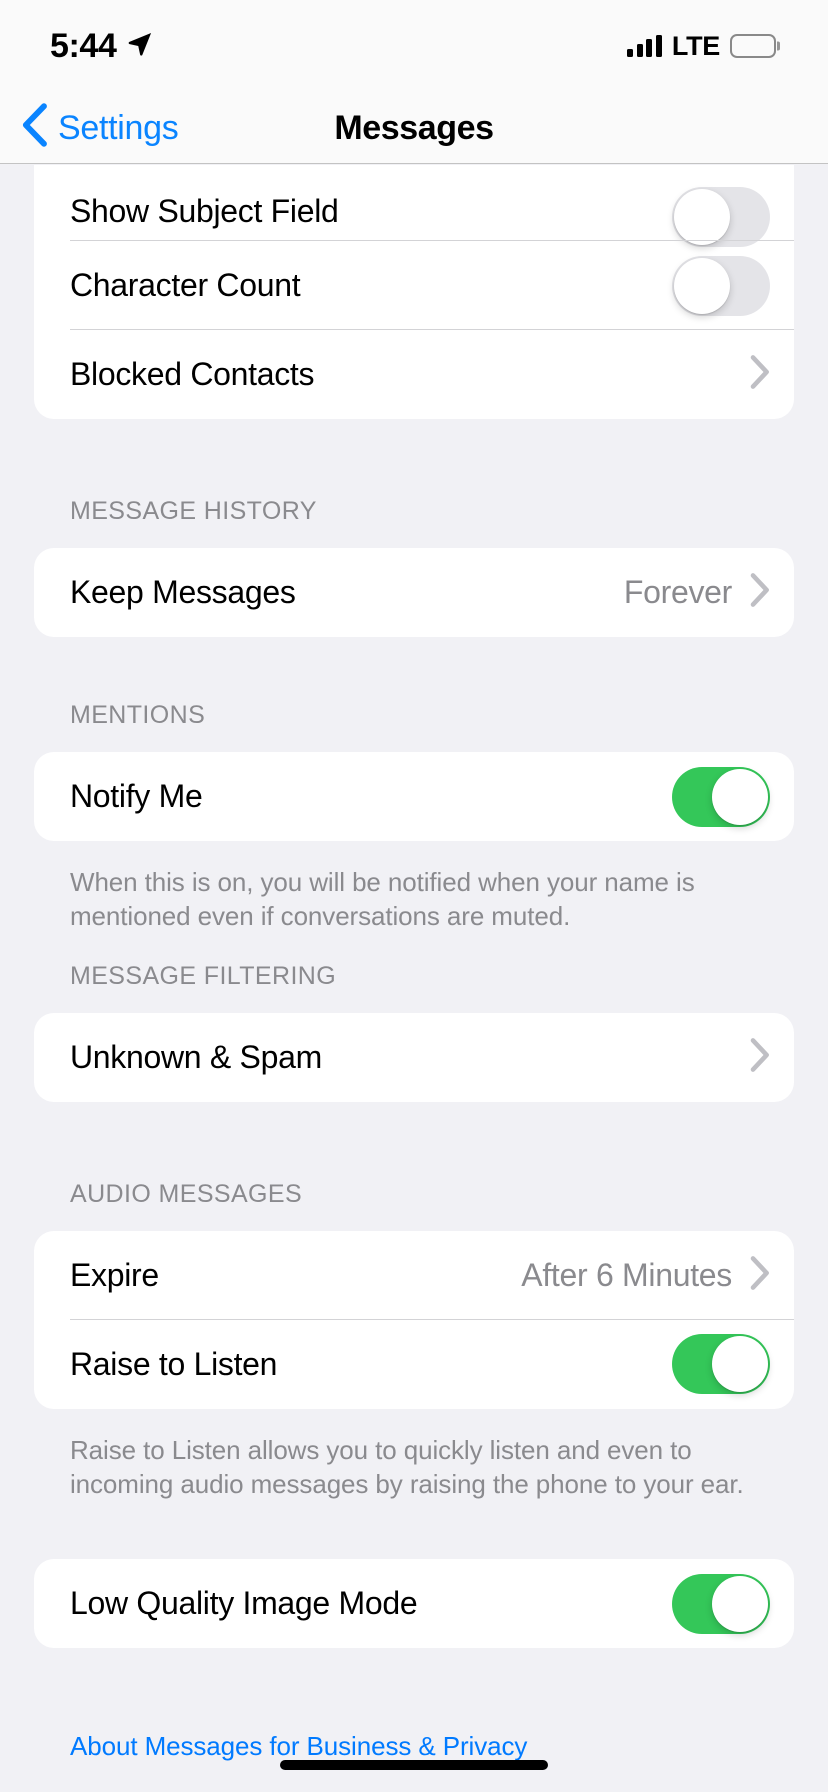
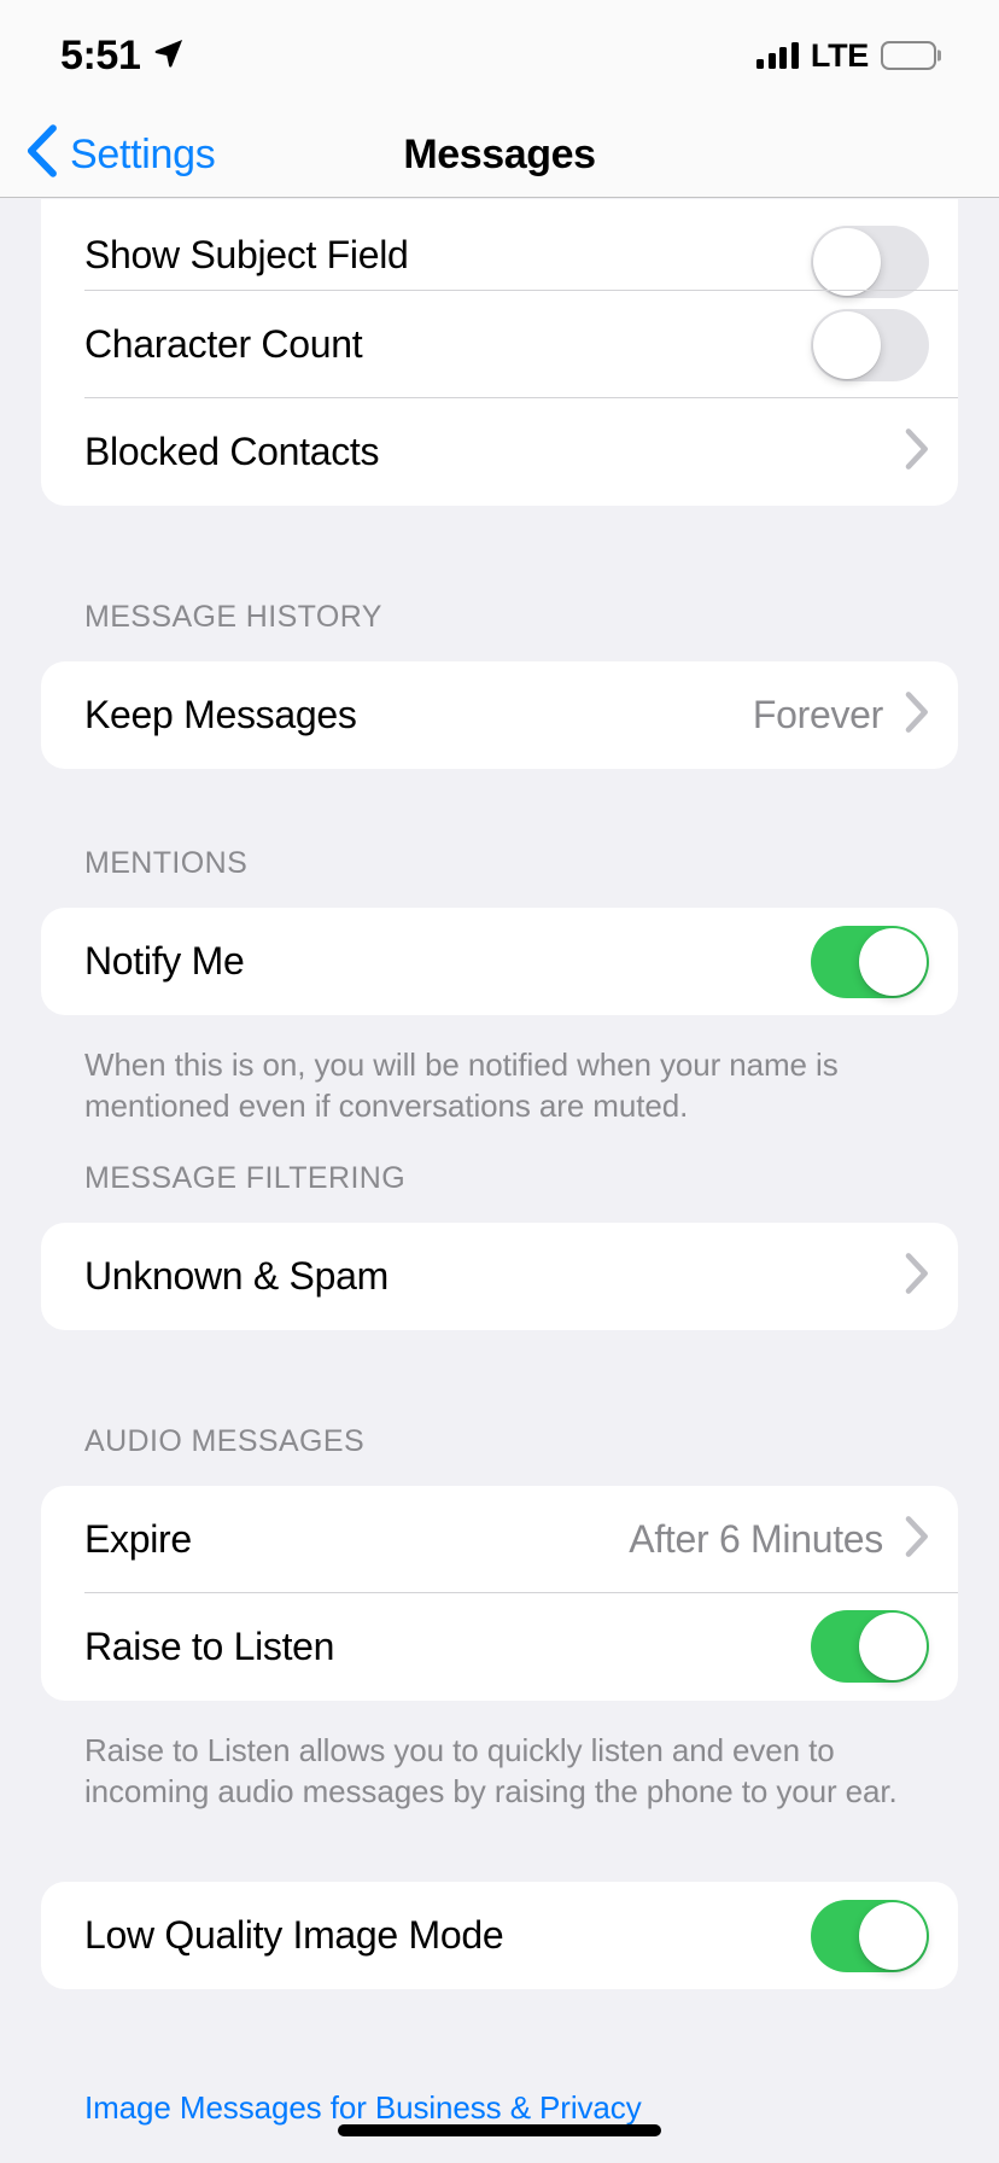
- 5:44
+ 5:51
  LTE
  Settings
  Messages
  Show Subject Field
  Character Count
  Blocked Contacts
  MESSAGE HISTORY
  Keep Messages
  Forever
  MENTIONS
  Notify Me
  When this is on, you will be notified when your name is mentioned even if conversations are muted.
  MESSAGE FILTERING
  Unknown & Spam
  AUDIO MESSAGES
  Expire
  After 6 Minutes
  Raise to Listen
  Raise to Listen allows you to quickly listen and even to incoming audio messages by raising the phone to your ear.
  Low Quality Image Mode
- About Messages for Business & Privacy
+ Image Messages for Business & Privacy
